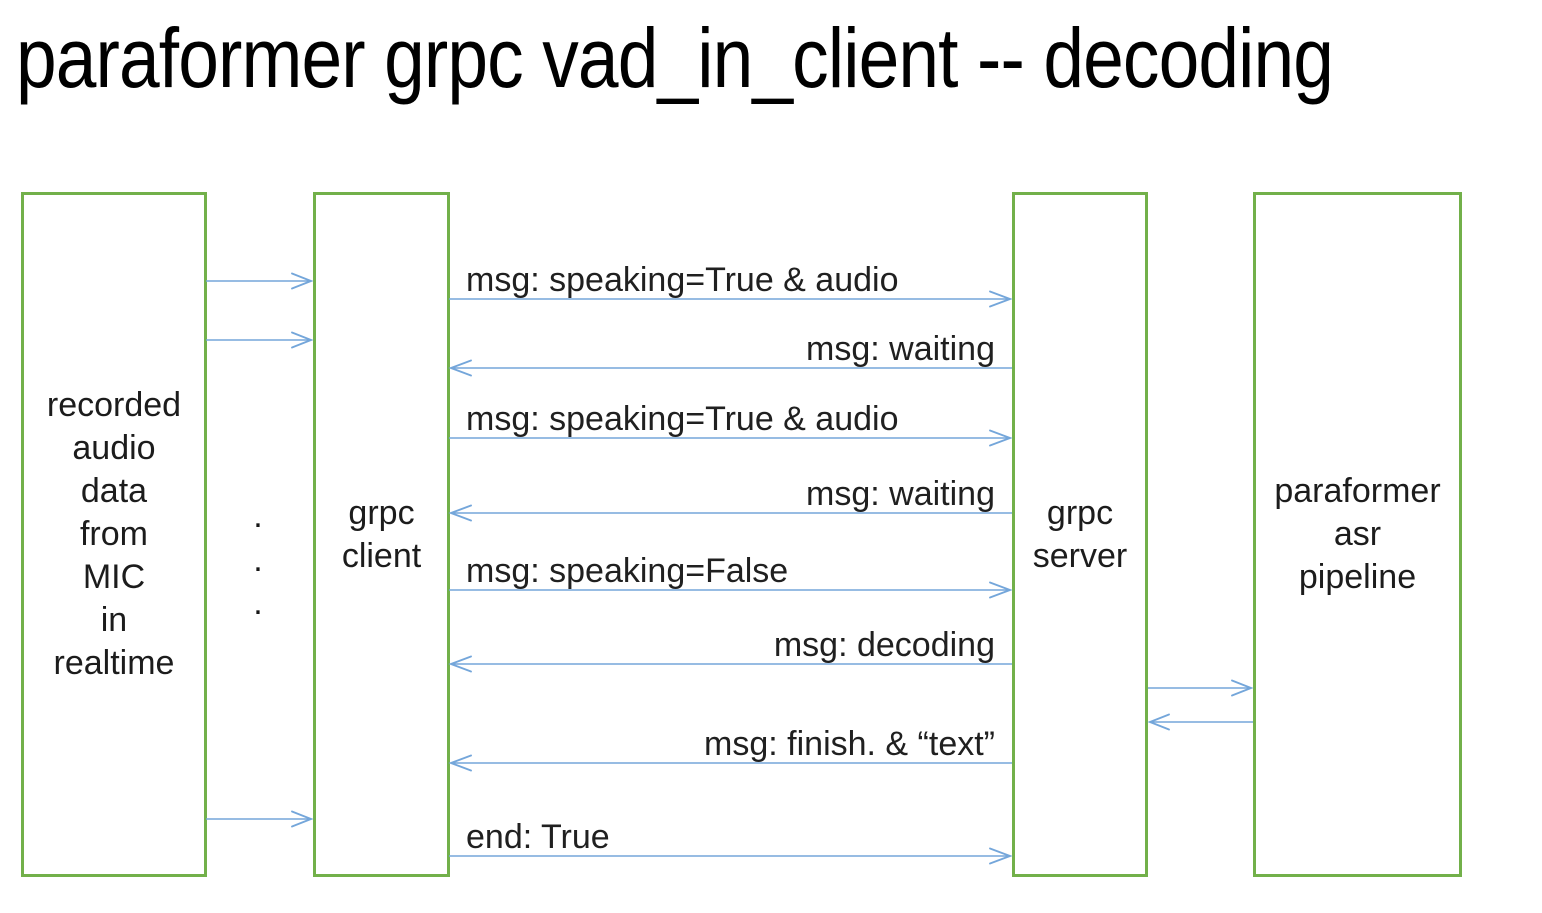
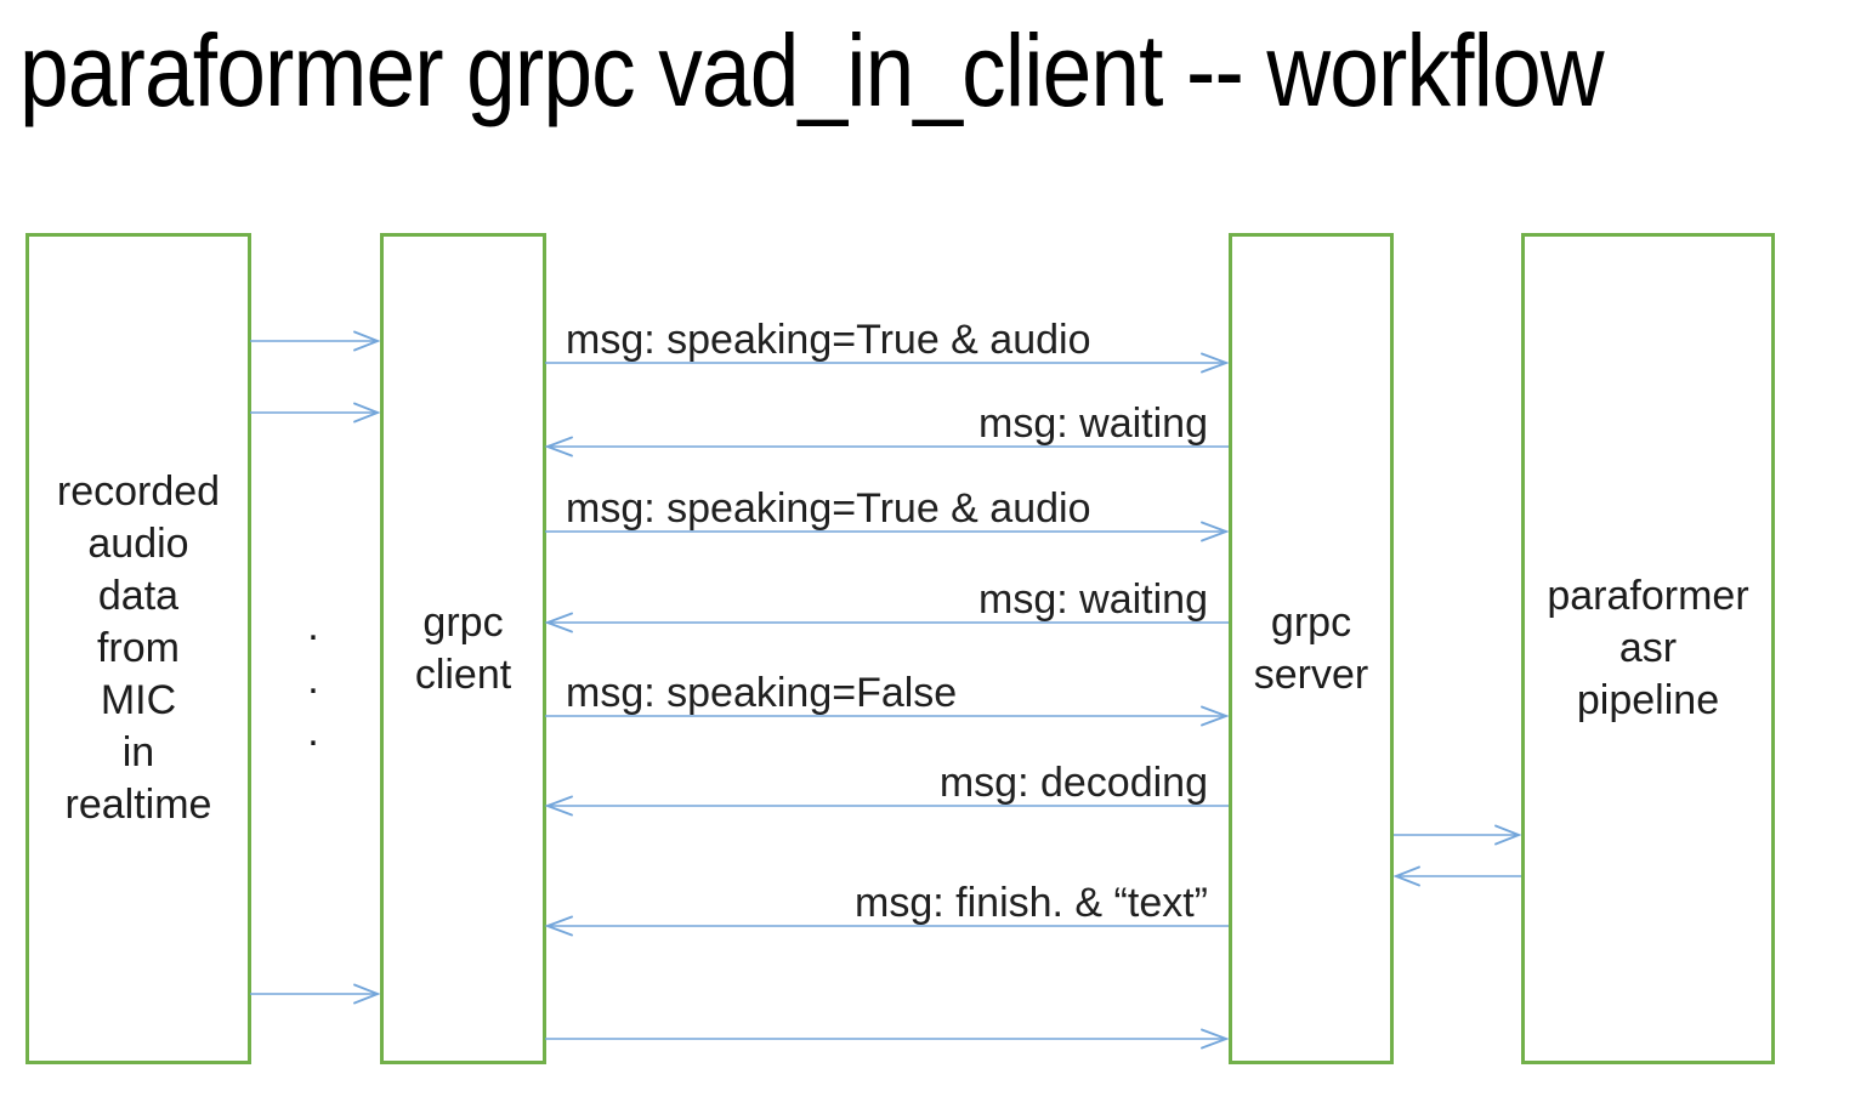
- paraformer grpc vad_in_client -- decoding
+ paraformer grpc vad_in_client -- workflow
  recorded
  audio
  data
  from
  MIC
  in
  realtime
  grpc
  client
  grpc
  server
  paraformer
  asr
  pipeline
  .
  .
  .
  msg: speaking=True & audio
  msg: waiting
  msg: speaking=True & audio
  msg: waiting
  msg: speaking=False
  msg: decoding
  msg: finish. & “text”
- end: True
